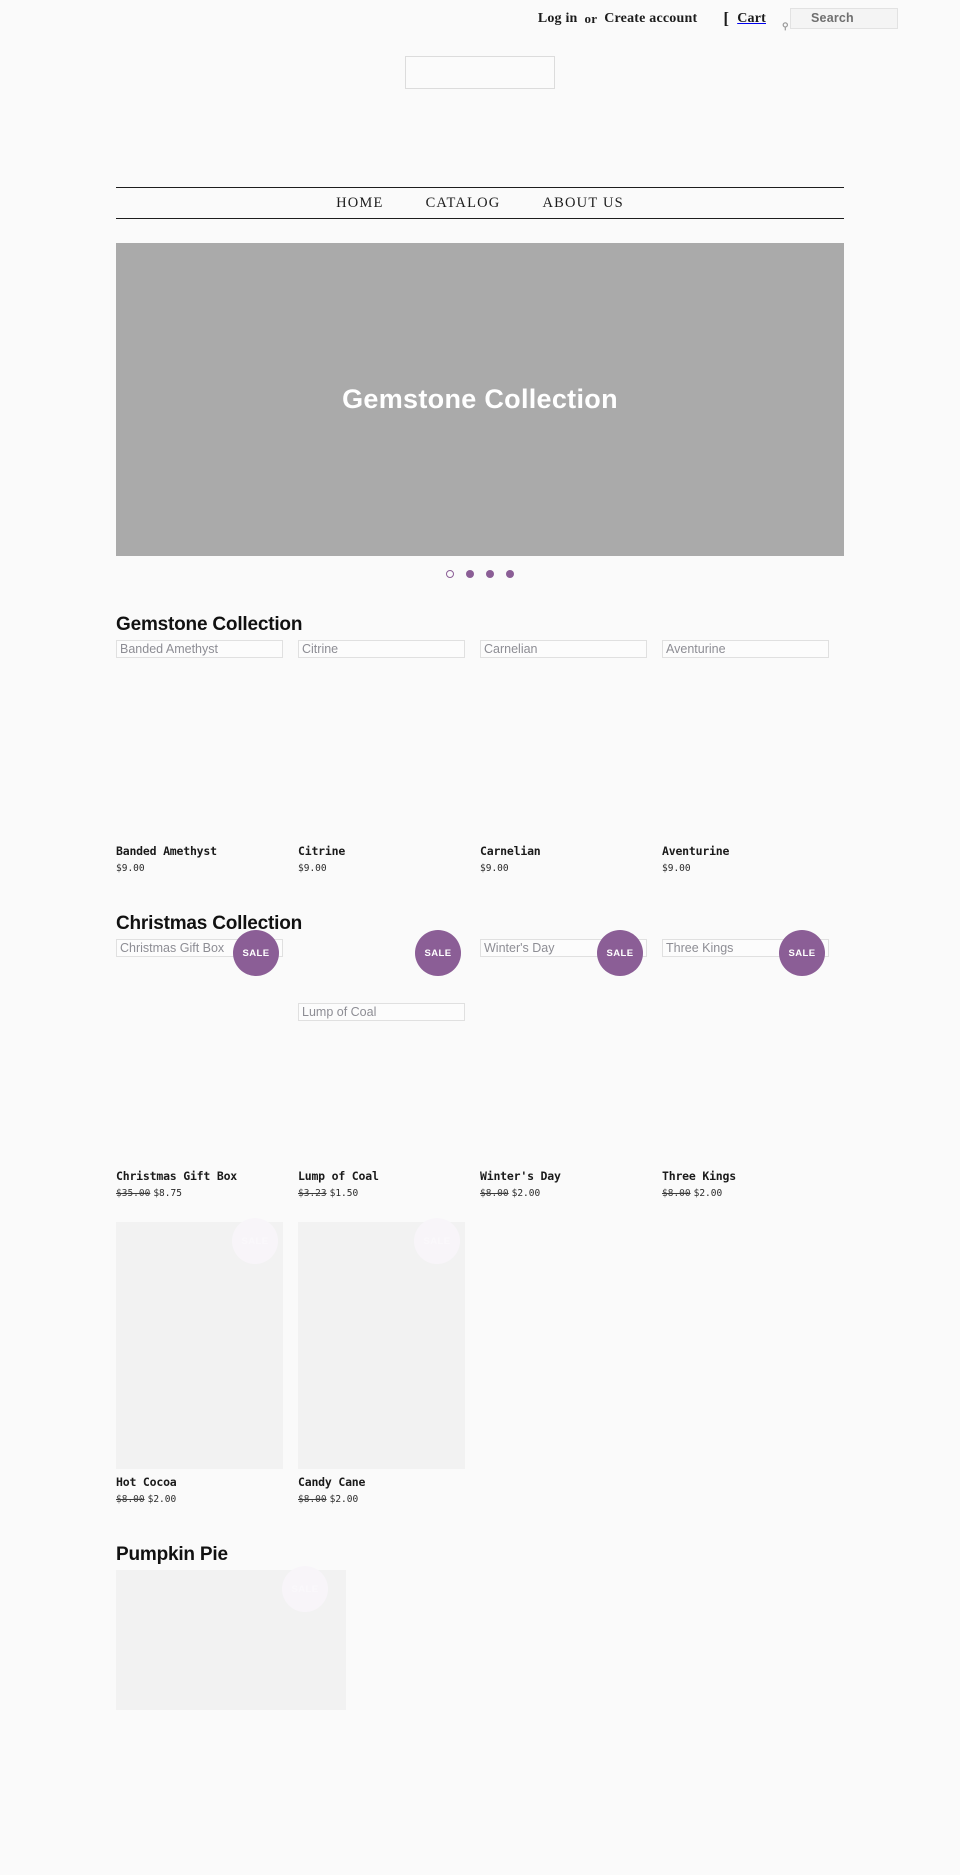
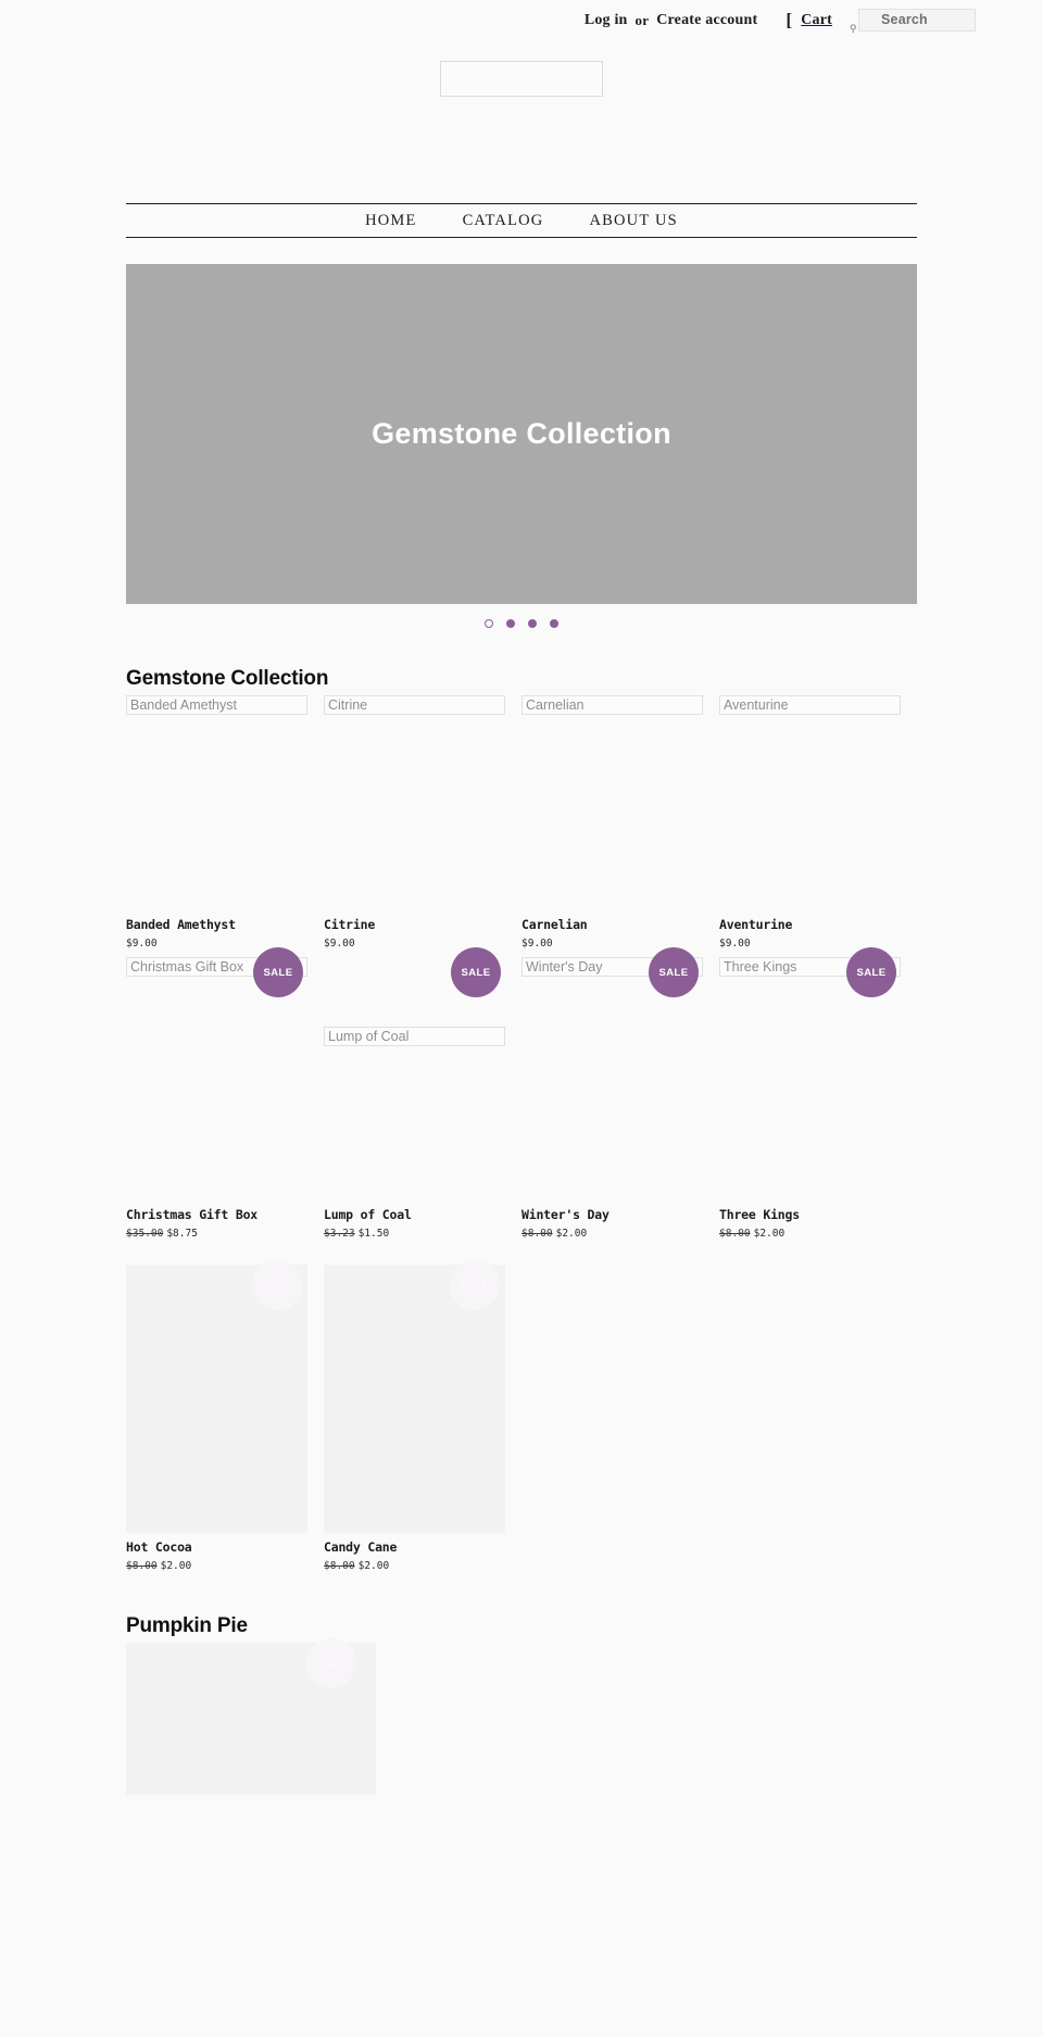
  Log in
  or
  Create account
  [
  Cart
  ⚲
  Search
  HOME
  CATALOG
  ABOUT US
  Gemstone Collection
  Gemstone Collection
  Banded Amethyst
  Citrine
  Carnelian
  Aventurine
  Banded Amethyst
  $9.00
  Citrine
  $9.00
  Carnelian
  $9.00
  Aventurine
  $9.00
- Christmas Collection
  Christmas Gift Box
  SALE
  SALE
  Winter's Day
  SALE
  Three Kings
  SALE
  Lump of Coal
  Christmas Gift Box
  $35.00 $8.75
  Lump of Coal
  $3.23 $1.50
  Winter's Day
  $8.00 $2.00
  Three Kings
  $8.00 $2.00
  Hot Cocoa
  $8.00 $2.00
  Candy Cane
  $8.00 $2.00
  Pumpkin Pie
